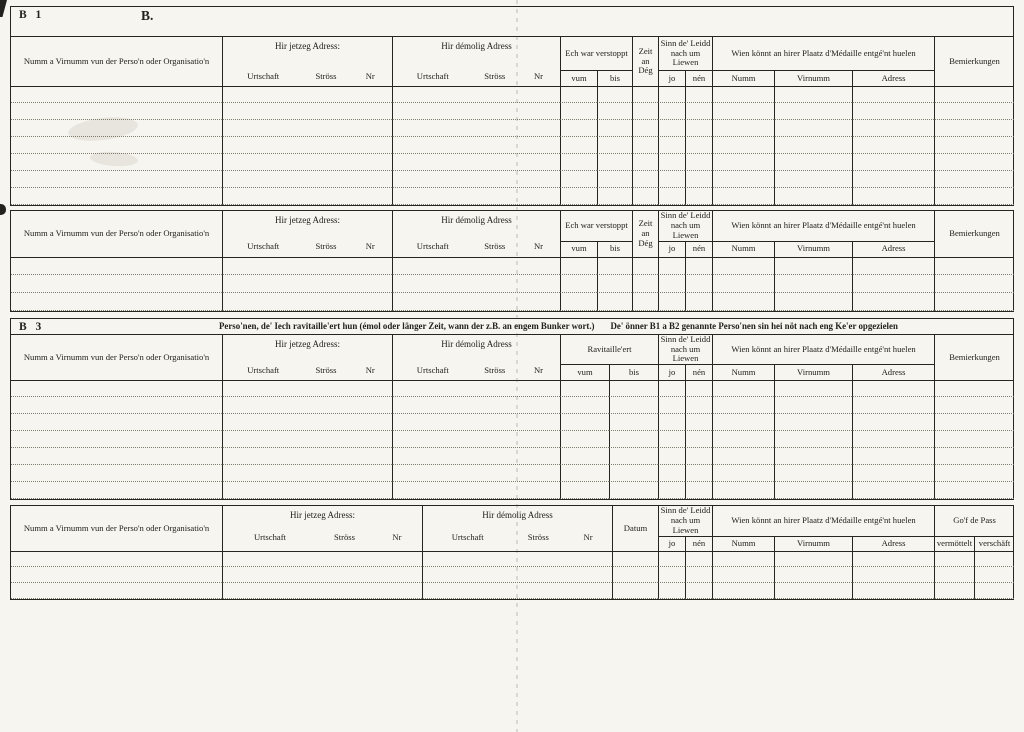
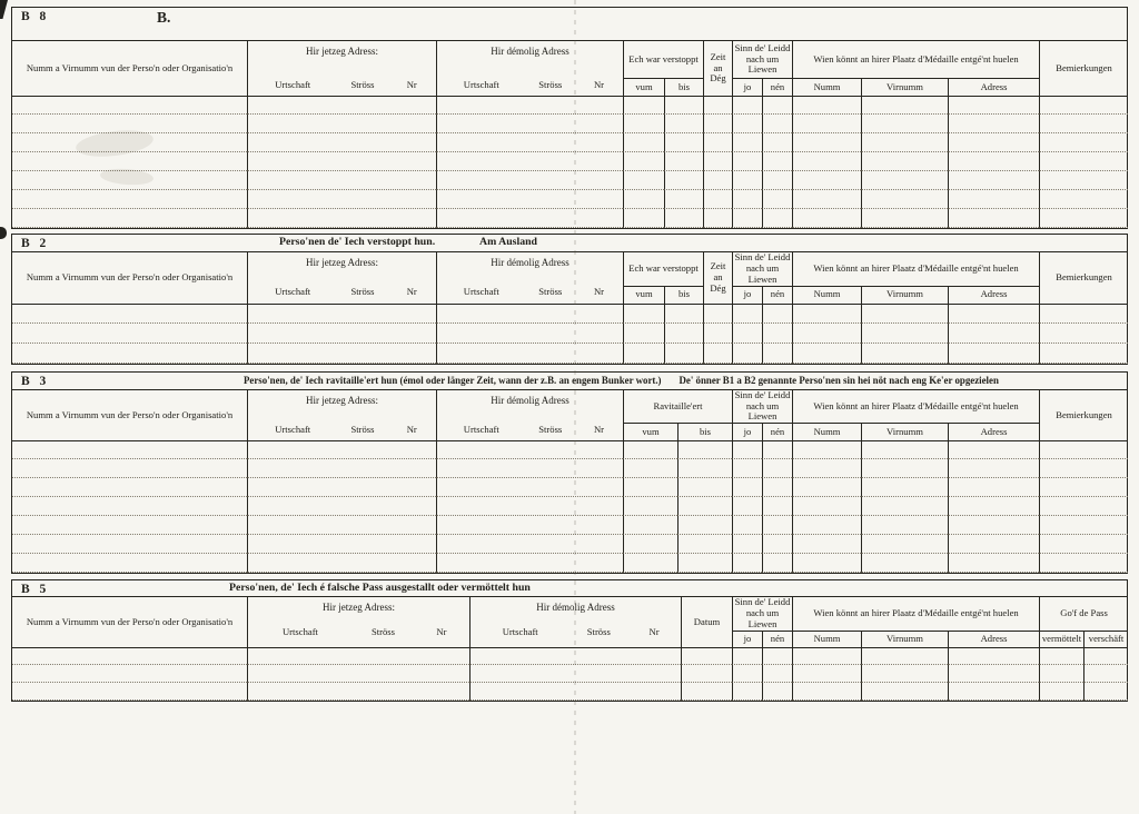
- B 1
+ B 8
  B.
  Numm a Virnumm vun der Perso'n oder Organisatio'n	Hir jetzeg Adress: Urtschaft Ströss Nr	Hir démolig Adress Urtschaft Ströss Nr	Ech war verstoppt	Zeit an Dég	Sinn de' Leidd nach um Liewen	Wien könnt an hirer Plaatz d'Médaille entgé'nt huelen	Bemierkungen
  vum	bis	jo	nén	Numm	Virnumm	Adress
+ B 2
+ Perso'nen de' Iech verstoppt hun.
+ Am Ausland
  Numm a Virnumm vun der Perso'n oder Organisatio'n	Hir jetzeg Adress: Urtschaft Ströss Nr	Hir démolig Adress Urtschaft Ströss Nr	Ech war verstoppt	Zeit an Dég	Sinn de' Leidd nach um Liewen	Wien könnt an hirer Plaatz d'Médaille entgé'nt huelen	Bemierkungen
  vum	bis	jo	nén	Numm	Virnumm	Adress
  B 3
  Perso'nen, de' Iech ravitaille'ert hun (émol oder länger Zeit, wann der z.B. anngem Bunker wort.) De' önner B1 a B2 genannte Perso'nen sin hei nöt nach eng Ke'er opgezielen
  Numm a Virnumm vun der Perso'n oder Organisatio'n	Hir jetzeg Adress: Urtschaft Ströss Nr	Hir démolig Adress Urtschaft Ströss Nr	Ravitaille'ert	Sinn de' Leidd nach um Liewen	Wien könnt an hirer Plaatz d'Médaille entgé'nt huelen	Bemierkungen
  vum	bis	jo	nén	Numm	Virnumm	Adress
+ B 5
+ Perso'nen, de' Iech é falsche Pass ausgestallt oder vermöttelt hun
  Numm a Virnumm vun der Perso'n oder Organisatio'n	Hir jetzeg Adress: Urtschaft Ströss Nr	Hir démoig Adress Urtschaft Ströss Nr	Datum	Sinn de' Leidd nach um Liewen	Wien könnt an hirer Plaatz d'Médaille entgé'nt huelen	Go'f de Pass
  jo	nén	Numm	Virnumm	Adress	vermöttelt	verschäft
